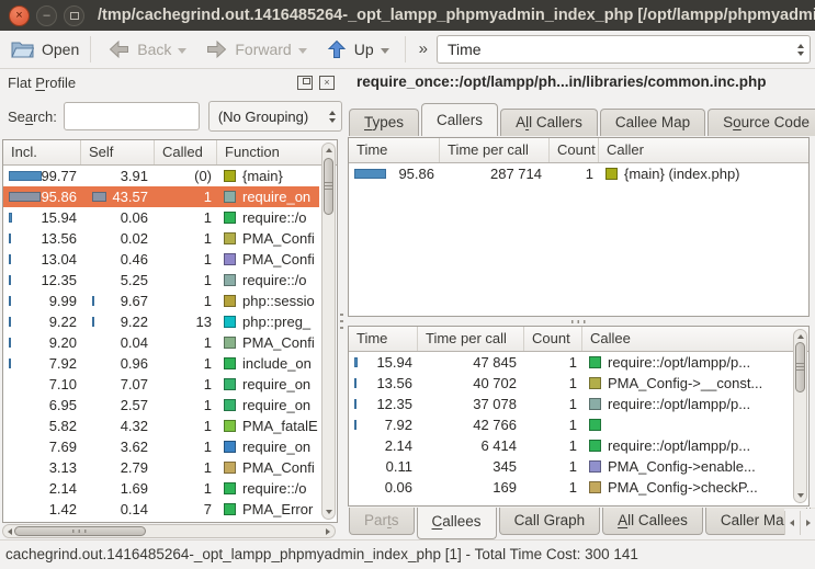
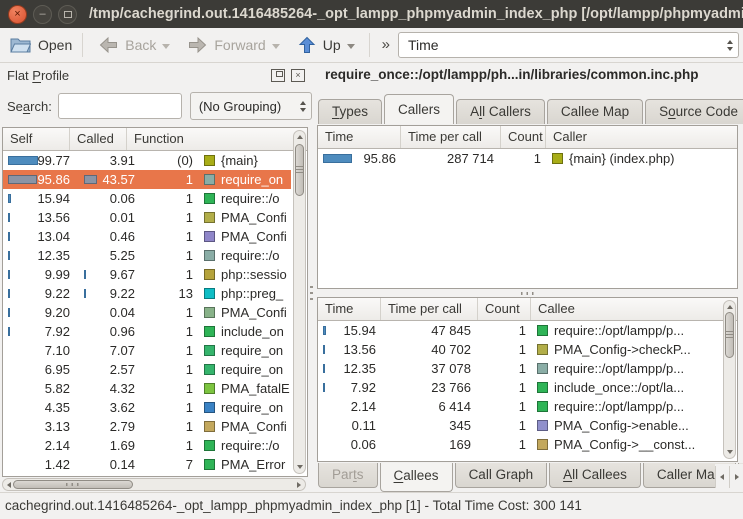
  ×
  –
  /tmp/cachegrind.out.1416485264-_opt_lampp_phpmyadmin_index_php [/opt/lampp/phpmyadm
  Open
  Back
  Forward
  Up
  »
  Time
  Flat Profile
  ×
  Search:
  (No Grouping)
- Incl.
  Self
  Called
  Function
  99.77
  3.91
  (0)
  {main}
  95.86
  43.57
  1
  require_on
  15.94
  0.06
  1
  require::/o
  13.56
- 0.02
+ 0.01
  1
  PMA_Confi
  13.04
  0.46
  1
  PMA_Confi
  12.35
  5.25
  1
  require::/o
  9.99
  9.67
  1
  php::sessio
  9.22
  9.22
  13
  php::preg_
  9.20
  0.04
  1
  PMA_Confi
  7.92
  0.96
  1
  include_on
  7.10
  7.07
  1
  require_on
  6.95
  2.57
  1
  require_on
  5.82
  4.32
  1
  PMA_fatalE
- 7.69
+ 4.35
  3.62
  1
  require_on
  3.13
  2.79
  1
  PMA_Confi
  2.14
  1.69
  1
  require::/o
  1.42
  0.14
  7
  PMA_Error
  require_once::/opt/lampp/ph...in/libraries/common.inc.php
  Types
  Callers
  All Callers
  Callee Map
  Source Code
  Time
  Time per call
  Count
  Caller
  95.86
  287 714
  1
  {main} (index.php)
  Time
  Time per call
  Count
  Callee
  15.94
  47 845
  1
  require::/opt/lampp/p...
  13.56
  40 702
  1
- PMA_Config->__const...
+ PMA_Config->checkP...
  12.35
  37 078
  1
  require::/opt/lampp/p...
  7.92
- 42 766
+ 23 766
  1
+ include_once::/opt/la...
  2.14
  6 414
  1
  require::/opt/lampp/p...
  0.11
  345
  1
  PMA_Config->enable...
  0.06
  169
  1
- PMA_Config->checkP...
+ PMA_Config->__const...
  Parts
  Callees
  Call Graph
  All Callees
  Caller Ma
  cachegrind.out.1416485264-_opt_lampp_phpmyadmin_index_php [1] - Total Time Cost: 300 141
